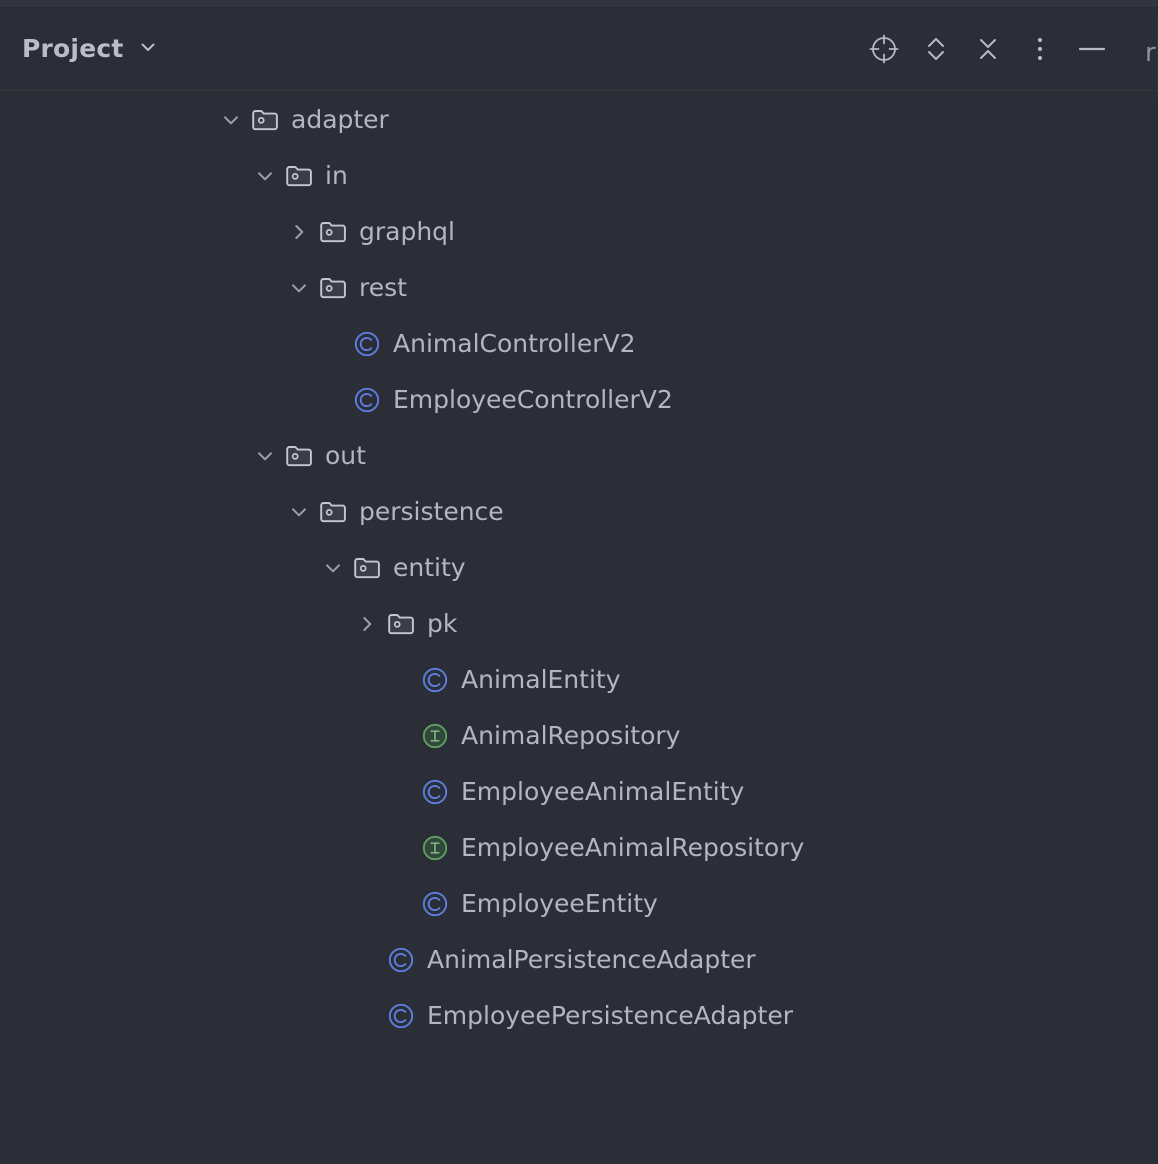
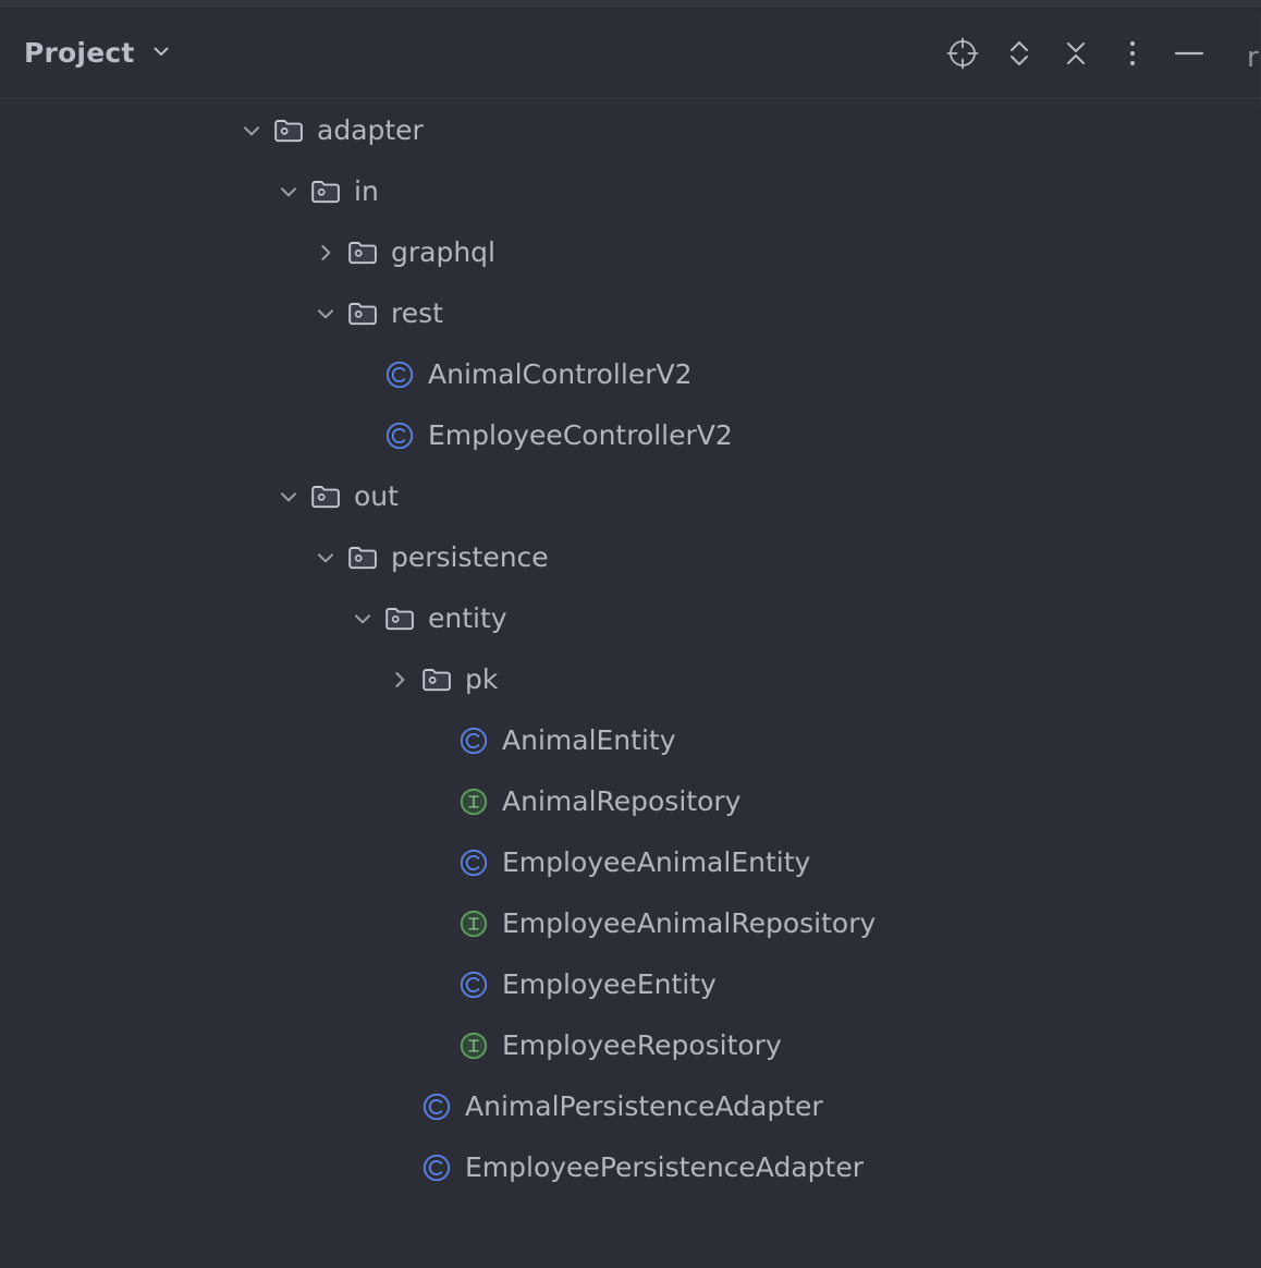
  Project
  r
  adapter
  in
  graphql
  rest
  AnimalControllerV2
  EmployeeControllerV2
  out
  persistence
  entity
  pk
  AnimalEntity
  AnimalRepository
  EmployeeAnimalEntity
  EmployeeAnimalRepository
  EmployeeEntity
+ EmployeeRepository
  AnimalPersistenceAdapter
  EmployeePersistenceAdapter
